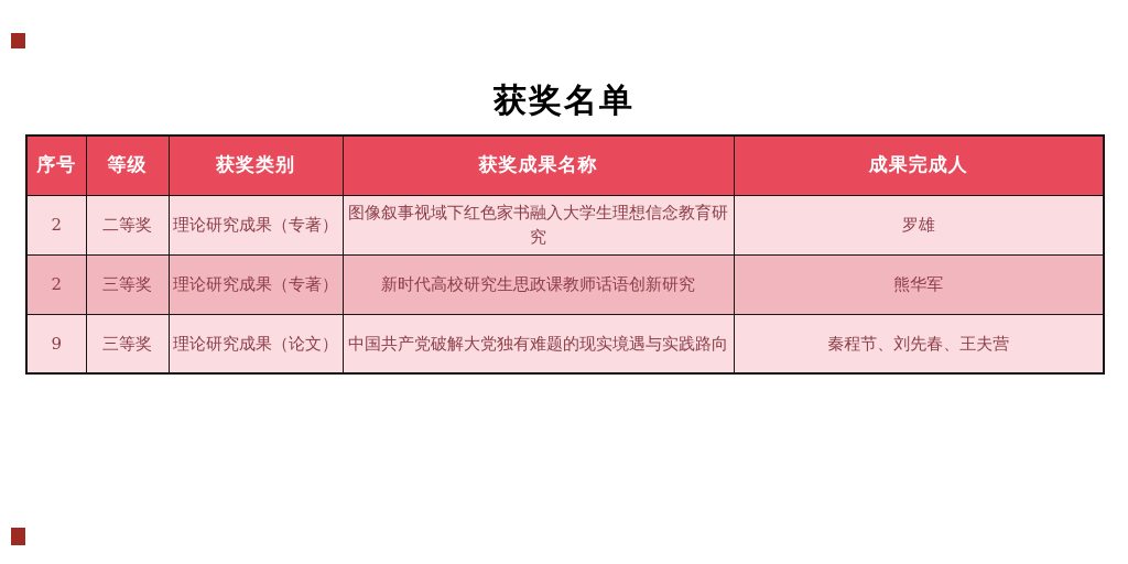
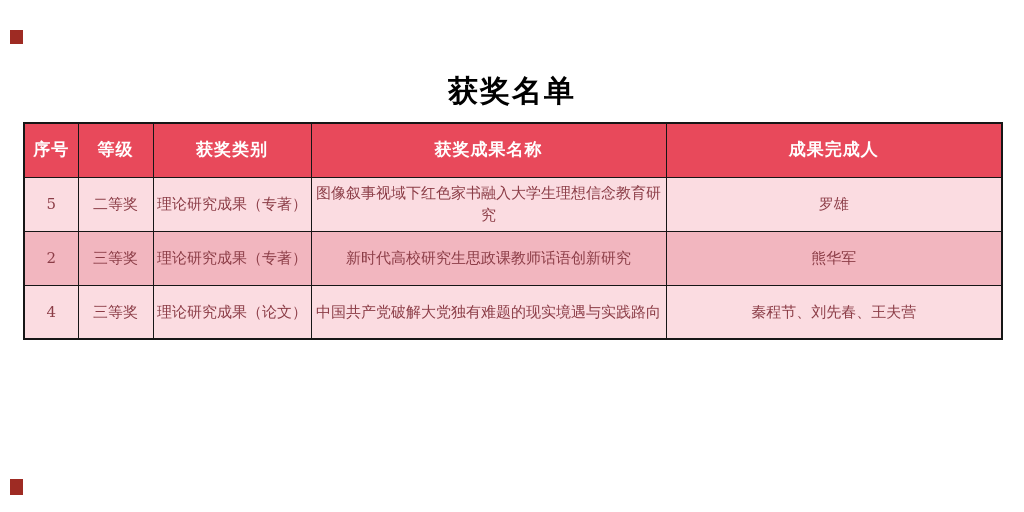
  获奖名单
  序号	等级	获奖类别	获奖成果名称	成果完成人
- 2	二等奖	理论研究成果（专著）	图像叙事视域下红色家书融入大学生理想信念教育研究	罗雄
+ 5	二等奖	理论研究成果（专著）	图像叙事视域下红色家书融入大学生理想信念教育研究	罗雄
  2	三等奖	理论研究成果（专著）	新时代高校研究生思政课教师话语创新研究	熊华军
- 9	三等奖	理论研究成果（论文）	中国共产党破解大党独有难题的现实境遇与实践路向	秦程节、刘先春、王夫营
+ 4	三等奖	理论研究成果（论文）	中国共产党破解大党独有难题的现实境遇与实践路向	秦程节、刘先春、王夫营
